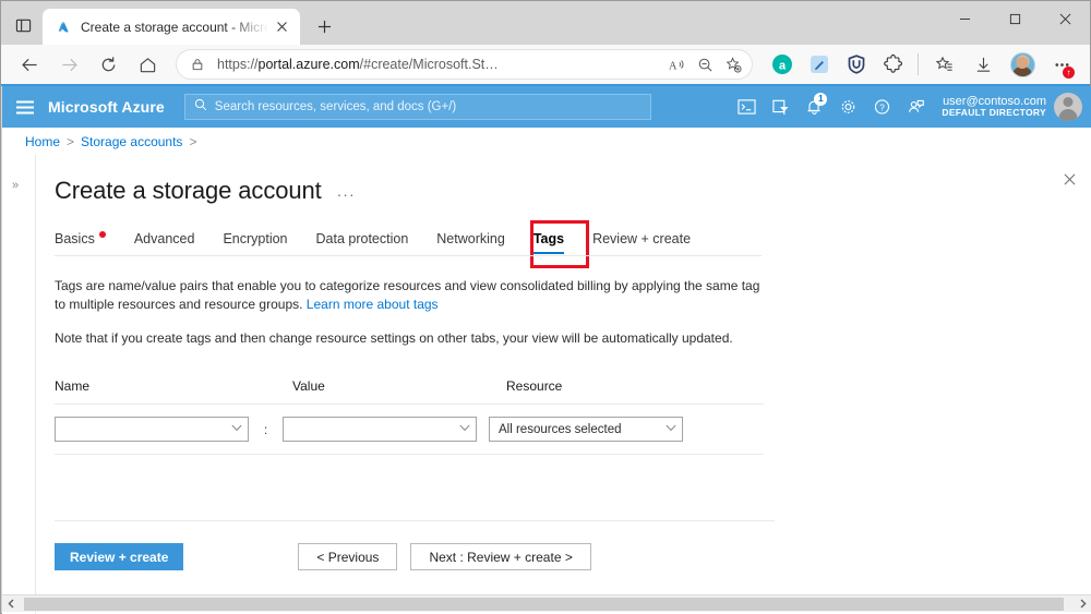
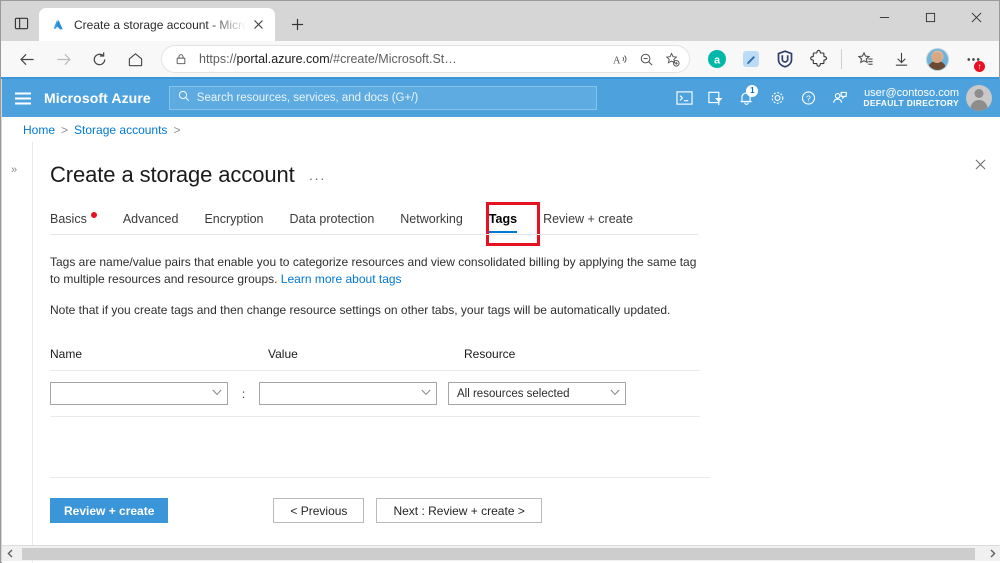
  Create a storage account - Micro
  https://portal.azure.com/#create/Microsoft.St…
  A
  a
  ↑
  Microsoft Azure
  Search resources, services, and docs (G+/)
  1
  ?
  user@contoso.com
  DEFAULT DIRECTORY
  Home
  >
  Storage accounts
  >
  »
  Create a storage account
  ···
  Basics
  Advanced
  Encryption
  Data protection
  Networking
  Tags
  Review + create
  Tags are name/value pairs that enable you to categorize resources and view consolidated billing by applying the same tag to multiple resources and resource groups. Learn more about tags
- Note that if you create tags and then change resource settings on other tabs, your view will be automatically updated.
+ Note that if you create tags and then change resource settings on other tabs, your tags will be automatically updated.
  Name
  Value
  Resource
  :
  All resources selected
  Review + create
  < Previous
  Next : Review + create >
